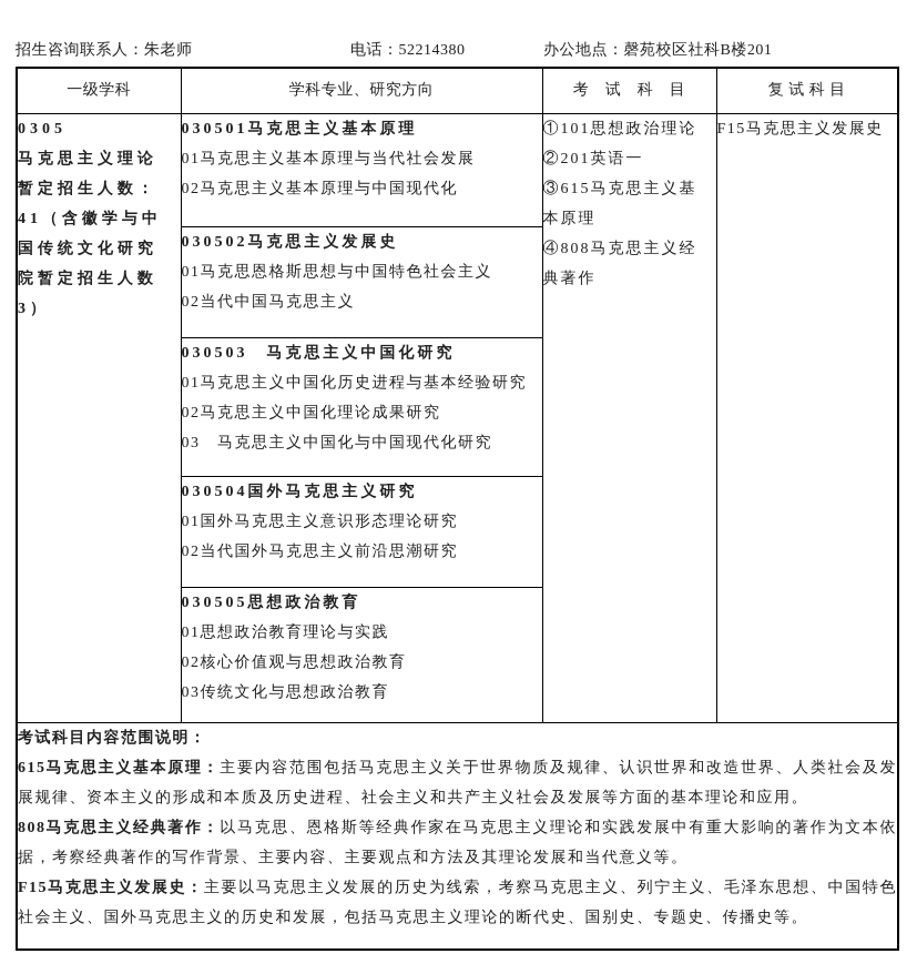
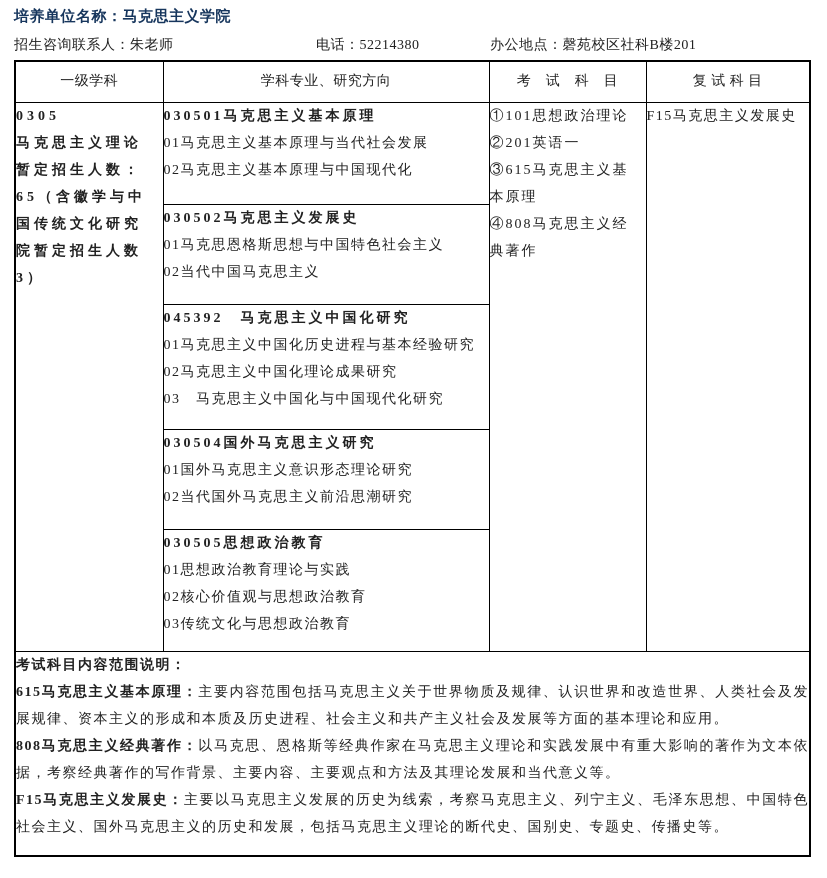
+ 培养单位名称：马克思主义学院
  招生咨询联系人：朱老师
  电话：52214380
  办公地点：磬苑校区社科B楼201
  一级学科	学科专业、研究方向	考 试 科 目	复 试 科 目
- 0305马克思主义理论暂定招生人数：41（含徽学与中国传统文化研究院暂定招生人数3）	030501马克思主义基本原理 01马克思主义基本原理与当代社会发展02马克思主义基本原理与中国现代化	①101思想政治理论②201英语一③615马克思主义基本原理④808马克思主义经典著作	F15马克思主义发展史
+ 0305马克思主义理论暂定招生人数：65（含徽学与中国传统文化研究院暂定招生人数3）	030501马克思主义基本原理 01马克思主义基本原理与当代社会发展02马克思主义基本原理与中国现代化	①101思想政治理论②201英语一③615马克思主义基本原理④808马克思主义经典著作	F15马克思主义发展史
  030502马克思主义发展史 01马克思恩格斯思想与中国特色社会主义02当代中国马克思主义
- 030503 马克思主义中国化研究 01马克思主义中国化历史进程与基本经验研究02马克思主义中国化理论成果研究03 马克思主义中国化与中国现代化研究
+ 045392 马克思主义中国化研究 01马克思主义中国化历史进程与基本经验研究02马克思主义中国化理论成果研究03 马克思主义中国化与中国现代化研究
  030504国外马克思主义研究 01国外马克思主义意识形态理论研究02当代国外马克思主义前沿思潮研究
  030505思想政治教育 01思想政治教育理论与实践02核心价值观与思想政治教育03传统文化与思想政治教育
  考试科目内容范围说明： 615马克思主义基本原理：主要内容范围包括马克思主义关于世界物质及规律、认识世界和改造世界、人类社会及发展规律、资本主义的形成和本质及历史进程、社会主义和共产主义社会及发展等方面的基本理论和应用。 808马克思主义经典著作：以马克思、恩格斯等经典作家在马克思主义理论和实践发展中有重大影响的著作为文本依据，考察经典著作的写作背景、主要内容、主要观点和方法及其理论发展和当代意义等。 F15马克思主义发展史：主要以马克思主义发展的历史为线索，考察马克思主义、列宁主义、毛泽东思想、中国特色社会主义、国外马克思主义的历史和发展，包括马克思主义理论的断代史、国别史、专题史、传播史等。
